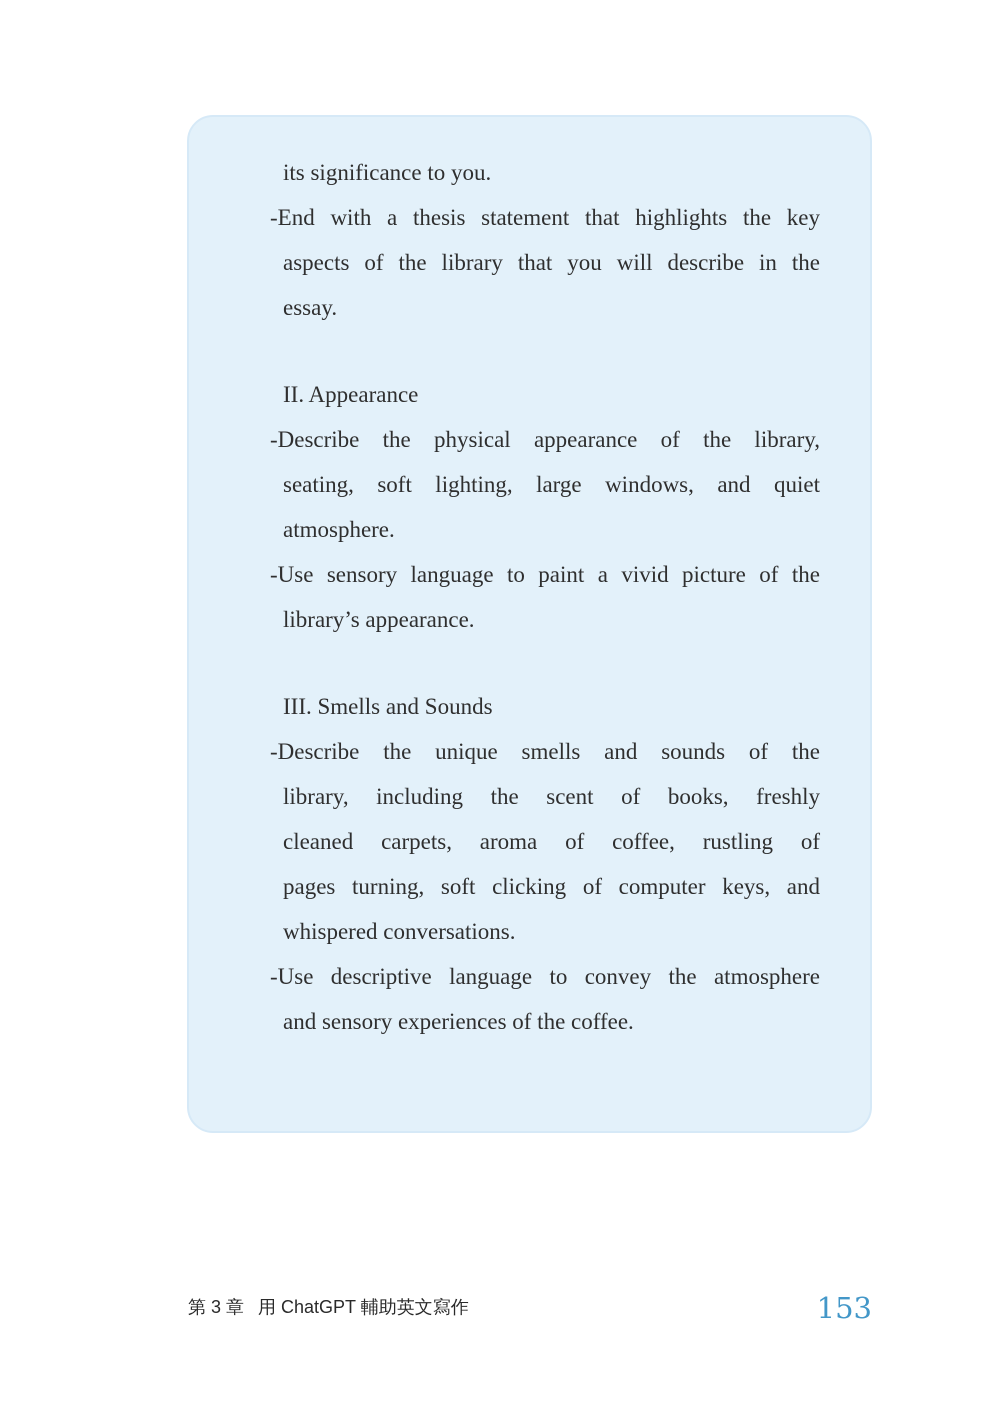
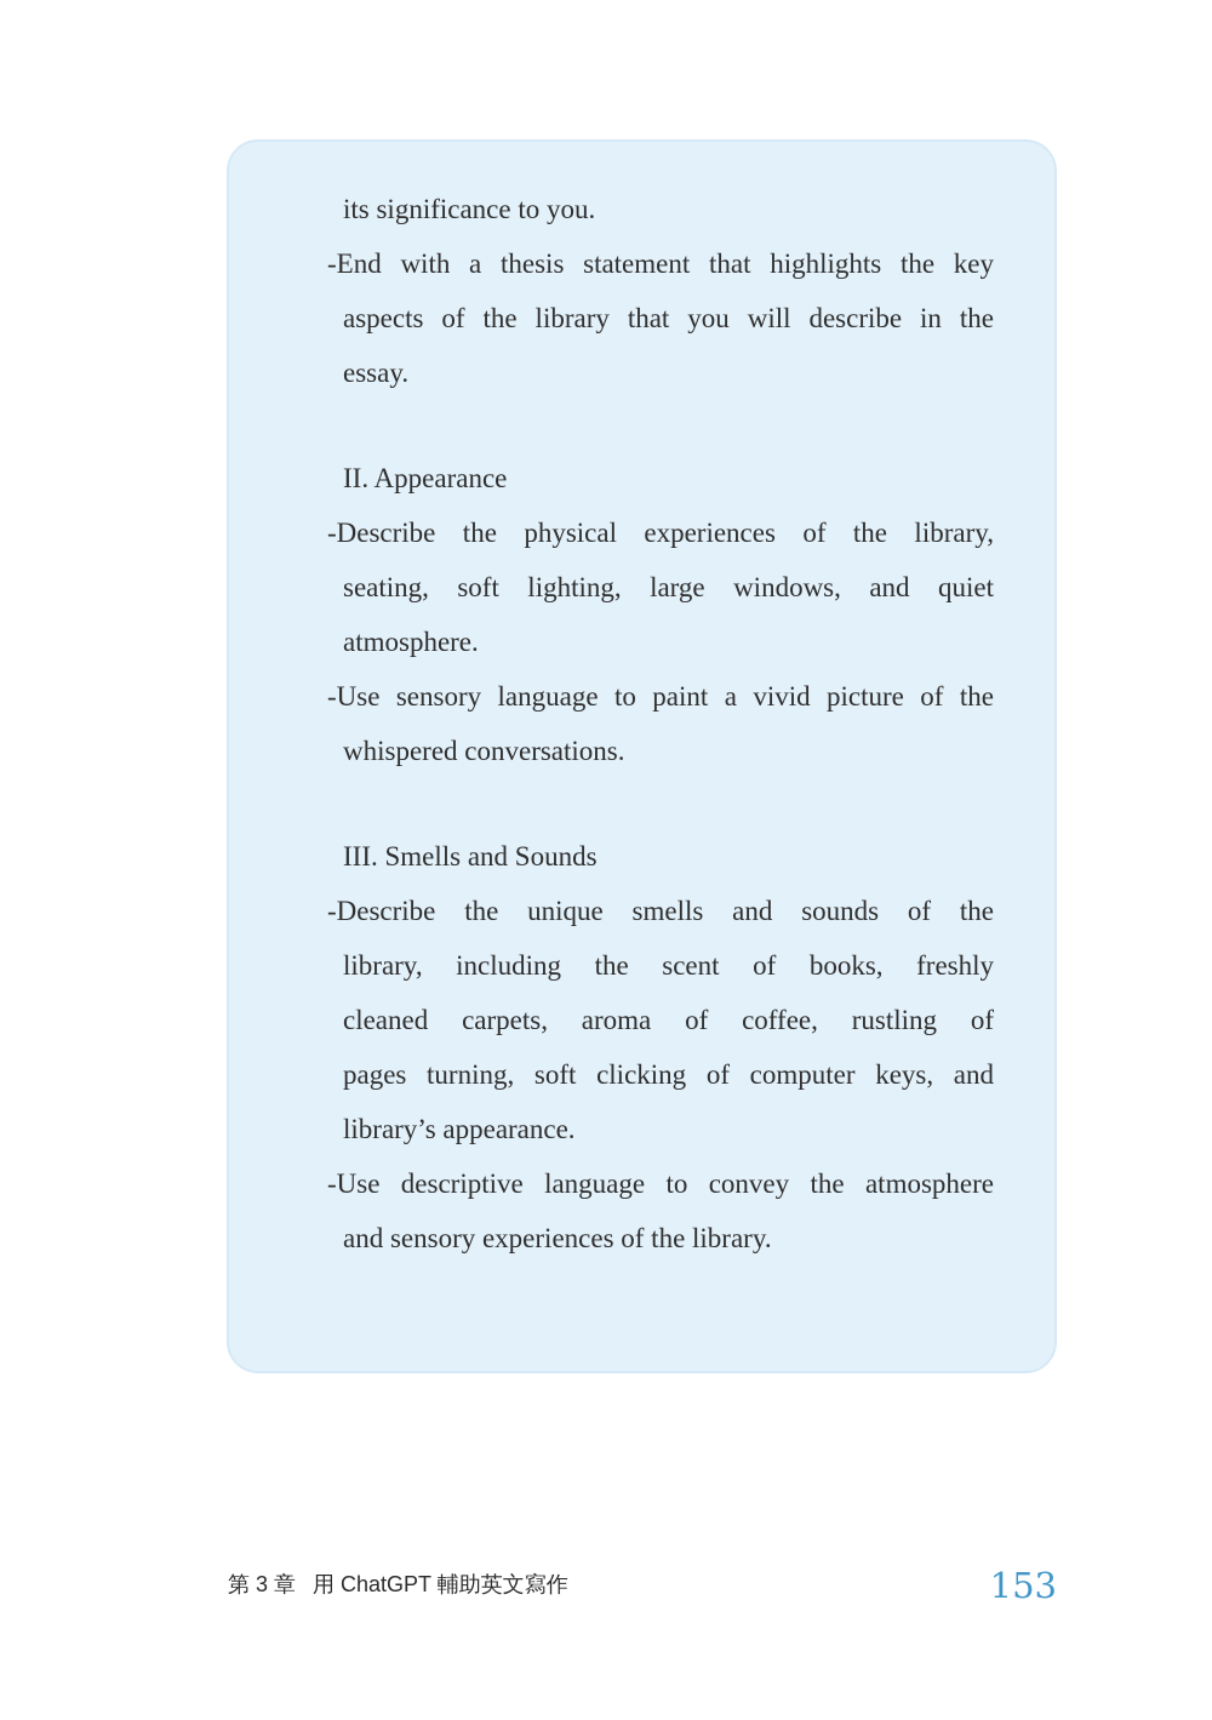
  its significance to you.
  -End with a thesis statement that highlights the key
  aspects of the library that you will describe in the
  essay.
  II. Appearance
- -Describe the physical appearance of the library,
+ -Describe the physical experiences of the library,
  seating, soft lighting, large windows, and quiet
  atmosphere.
  -Use sensory language to paint a vivid picture of the
- library’s appearance.
+ whispered conversations.
  III. Smells and Sounds
  -Describe the unique smells and sounds of the
  library, including the scent of books, freshly
  cleaned carpets, aroma of coffee, rustling of
  pages turning, soft clicking of computer keys, and
- whispered conversations.
+ library’s appearance.
  -Use descriptive language to convey the atmosphere
- and sensory experiences of the coffee.
+ and sensory experiences of the library.
  第 3 章 用 ChatGPT 輔助英文寫作
  153
